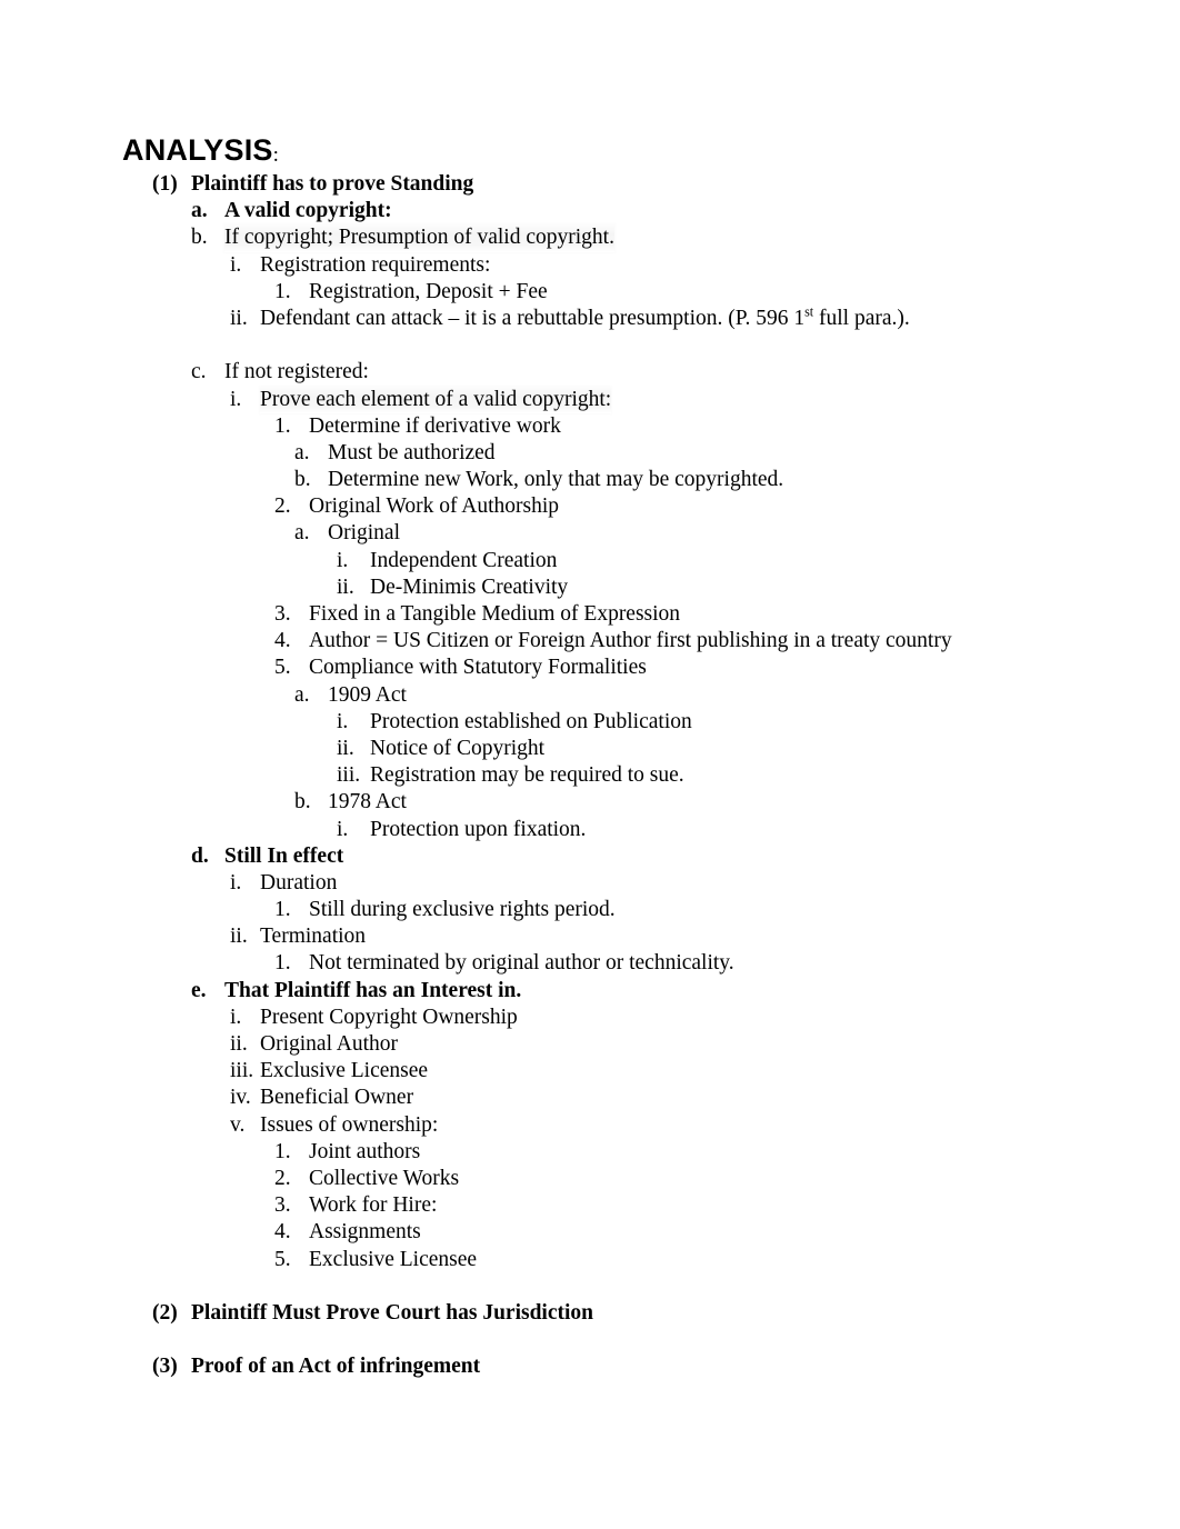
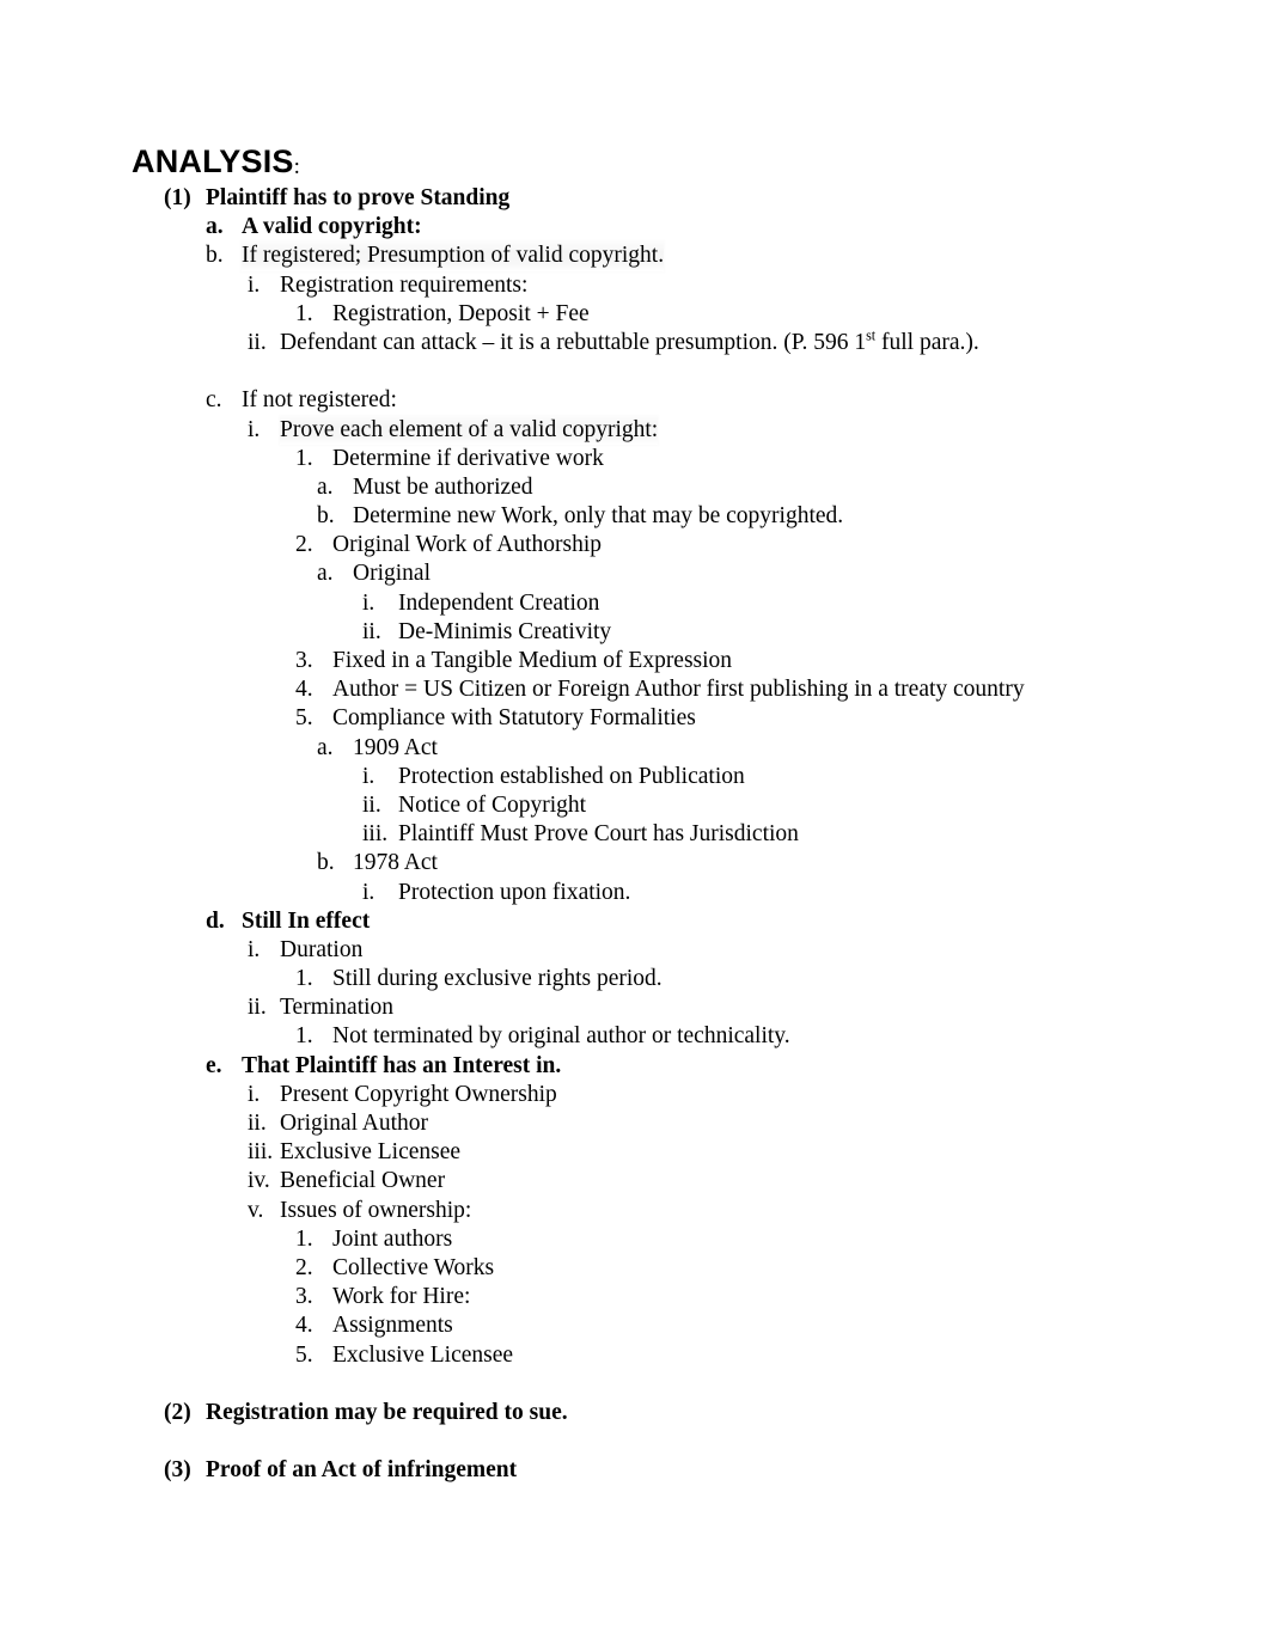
  ANALYSIS:
  (1) Plaintiff has to prove Standing
  a. A valid copyright:
- b. If copyright; Presumption of valid copyright.
+ b. If registered; Presumption of valid copyright.
  i. Registration requirements:
  1. Registration, Deposit + Fee
  ii. Defendant can attack – it is a rebuttable presumption. (P. 596 1st full para.).
  c. If not registered:
  i. Prove each element of a valid copyright:
  1. Determine if derivative work
  a. Must be authorized
  b. Determine new Work, only that may be copyrighted.
  2. Original Work of Authorship
  a. Original
  i. Independent Creation
  ii. De-Minimis Creativity
  3. Fixed in a Tangible Medium of Expression
  4. Author = US Citizen or Foreign Author first publishing in a treaty country
  5. Compliance with Statutory Formalities
  a. 1909 Act
  i. Protection established on Publication
  ii. Notice of Copyright
- iii. Registration may be required to sue.
+ iii. Plaintiff Must Prove Court has Jurisdiction
  b. 1978 Act
  i. Protection upon fixation.
  d. Still In effect
  i. Duration
  1. Still during exclusive rights period.
  ii. Termination
  1. Not terminated by original author or technicality.
  e. That Plaintiff has an Interest in.
  i. Present Copyright Ownership
  ii. Original Author
  iii. Exclusive Licensee
  iv. Beneficial Owner
  v. Issues of ownership:
  1. Joint authors
  2. Collective Works
  3. Work for Hire:
  4. Assignments
  5. Exclusive Licensee
- (2) Plaintiff Must Prove Court has Jurisdiction
+ (2) Registration may be required to sue.
  (3) Proof of an Act of infringement
